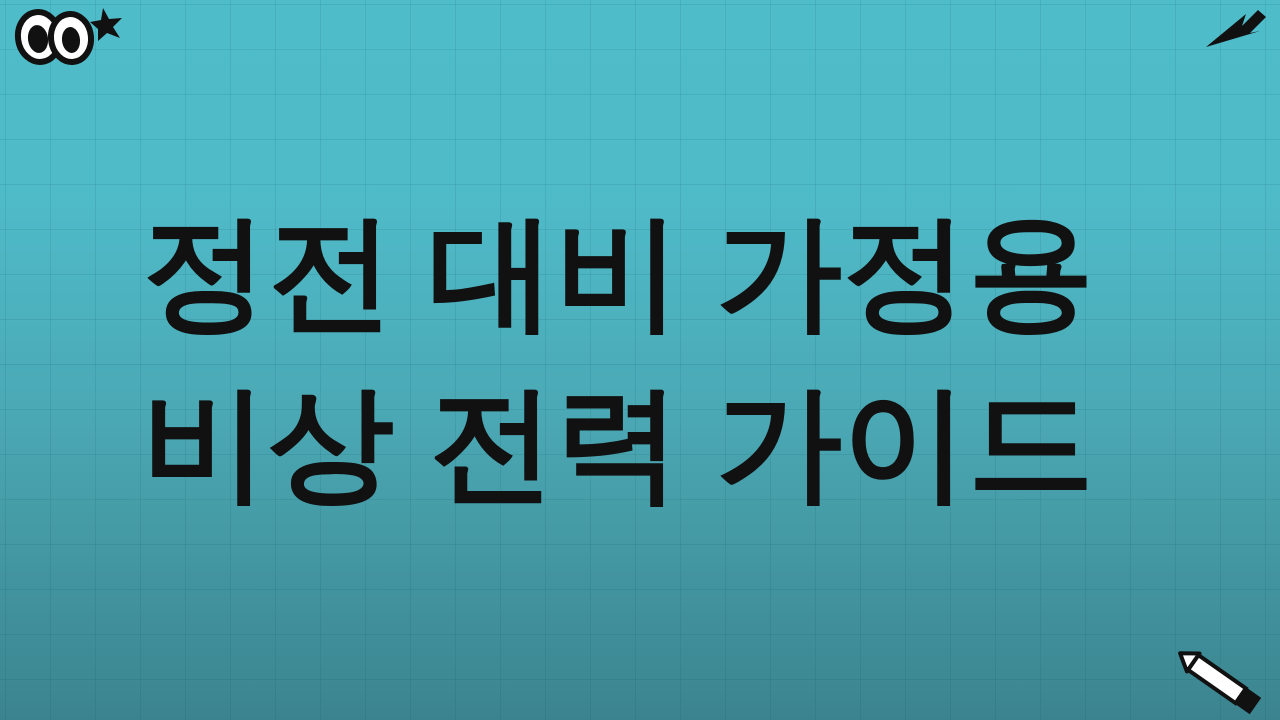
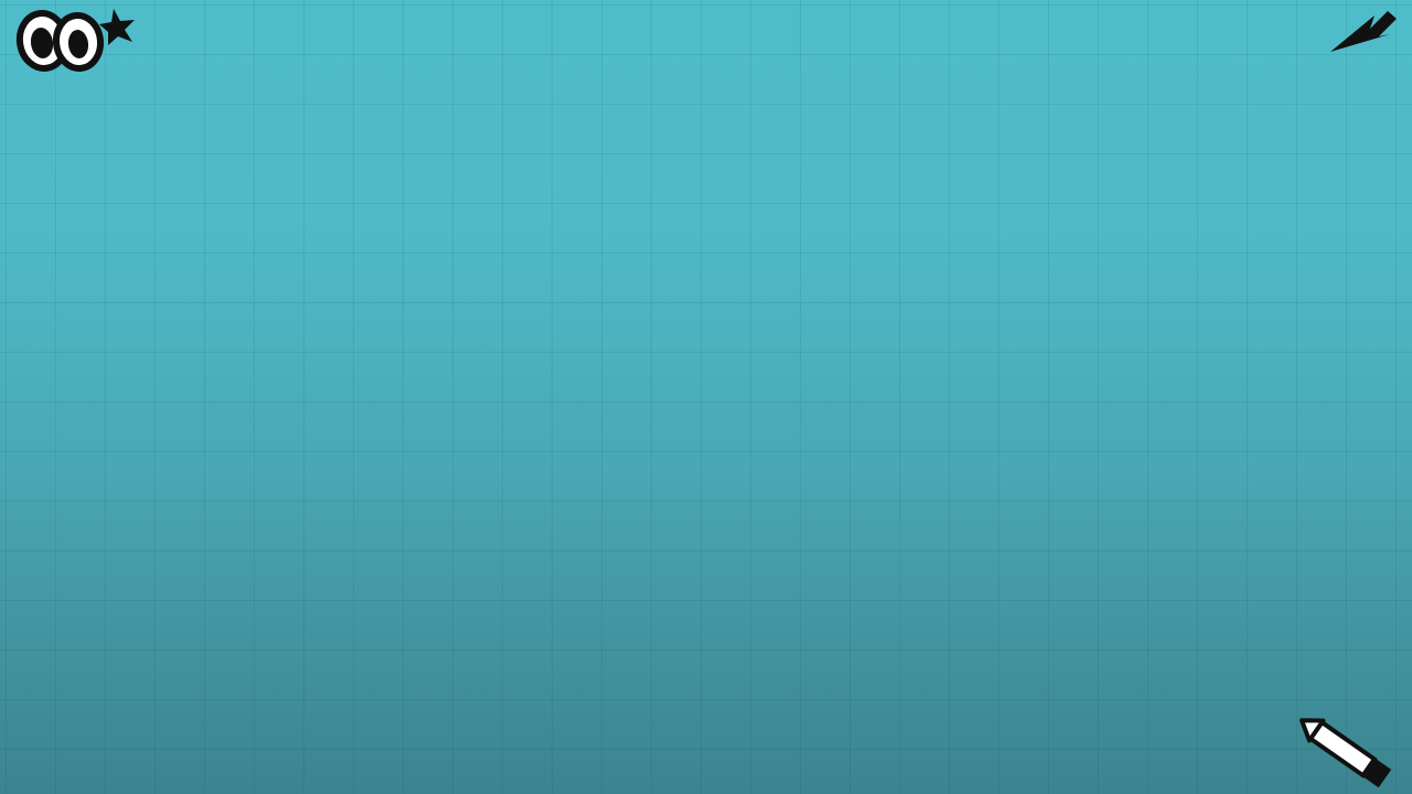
- 정전 대비 가정용
- 비상 전력 가이드
